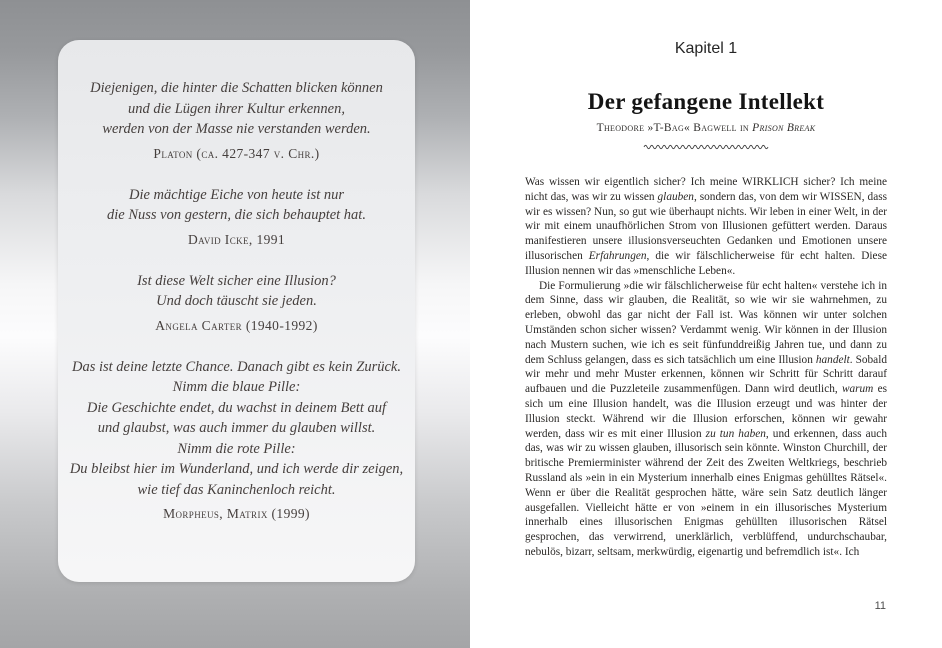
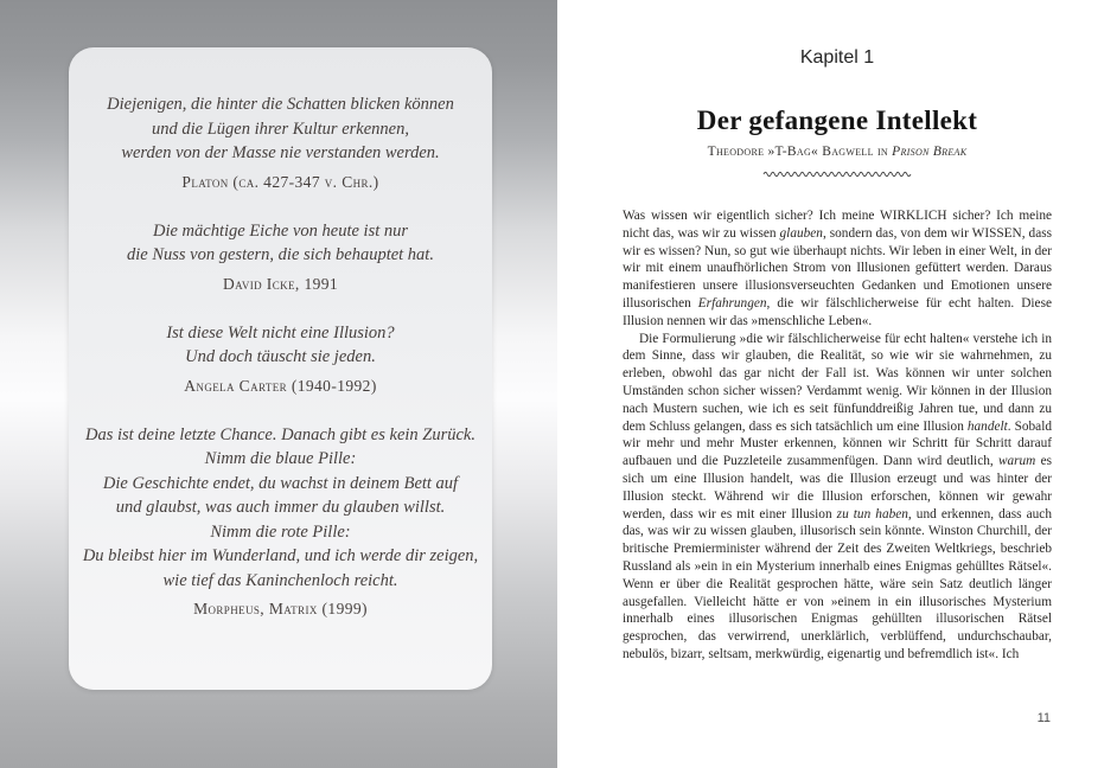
  Diejenigen, die hinter die Schatten blicken können
  und die Lügen ihrer Kultur erkennen,
  werden von der Masse nie verstanden werden.
  Platon (ca. 427-347 v. Chr.)
  Die mächtige Eiche von heute ist nur
  die Nuss von gestern, die sich behauptet hat.
  David Icke, 1991
- Ist diese Welt sicher eine Illusion?
+ Ist diese Welt nicht eine Illusion?
  Und doch täuscht sie jeden.
  Angela Carter (1940-1992)
  Das ist deine letzte Chance. Danach gibt es kein Zurück.
  Nimm die blaue Pille:
  Die Geschichte endet, du wachst in deinem Bett auf
  und glaubst, was auch immer du glauben willst.
  Nimm die rote Pille:
  Du bleibst hier im Wunderland, und ich werde dir zeigen,
  wie tief das Kaninchenloch reicht.
  Morpheus, Matrix (1999)
  Kapitel 1
  Der gefangene Intellekt
  Theodore »T-Bag« Bagwell in Prison Break
  Was wissen wir eigentlich sicher? Ich meine WIRKLICH sicher? Ich meine nicht das, was wir zu wissen glauben, sondern das, von dem wir WISSEN, dass wir es wissen? Nun, so gut wie überhaupt nichts. Wir leben in einer Welt, in der wir mit einem unaufhörlichen Strom von Illusionen gefüttert werden. Daraus manifestieren unsere illusionsverseuchten Gedanken und Emotionen unsere illusorischen Erfahrungen, die wir fälschlicherweise für echt halten. Diese Illusion nennen wir das »menschliche Leben«.
  Die Formulierung »die wir fälschlicherweise für echt halten« verstehe ich in dem Sinne, dass wir glauben, die Realität, so wie wir sie wahrnehmen, zu erleben, obwohl das gar nicht der Fall ist. Was können wir unter solchen Umständen schon sicher wissen? Verdammt wenig. Wir können in der Illusion nach Mustern suchen, wie ich es seit fünfunddreißig Jahren tue, und dann zu dem Schluss gelangen, dass es sich tatsächlich um eine Illusion handelt. Sobald wir mehr und mehr Muster erkennen, können wir Schritt für Schritt darauf aufbauen und die Puzzleteile zusammenfügen. Dann wird deutlich, warum es sich um eine Illusion handelt, was die Illusion erzeugt und was hinter der Illusion steckt. Während wir die Illusion erforschen, können wir gewahr werden, dass wir es mit einer Illusion zu tun haben, und erkennen, dass auch das, was wir zu wissen glauben, illusorisch sein könnte. Winston Churchill, der britische Premierminister während der Zeit des Zweiten Weltkriegs, beschrieb Russland als »ein in ein Mysterium innerhalb eines Enigmas gehülltes Rätsel«. Wenn er über die Realität gesprochen hätte, wäre sein Satz deutlich länger ausgefallen. Vielleicht hätte er von »einem in ein illusorisches Mysterium innerhalb eines illusorischen Enigmas gehüllten illusorischen Rätsel gesprochen, das verwirrend, unerklärlich, verblüffend, undurchschaubar, nebulös, bizarr, seltsam, merkwürdig, eigenartig und befremdlich ist«. Ich
  11
